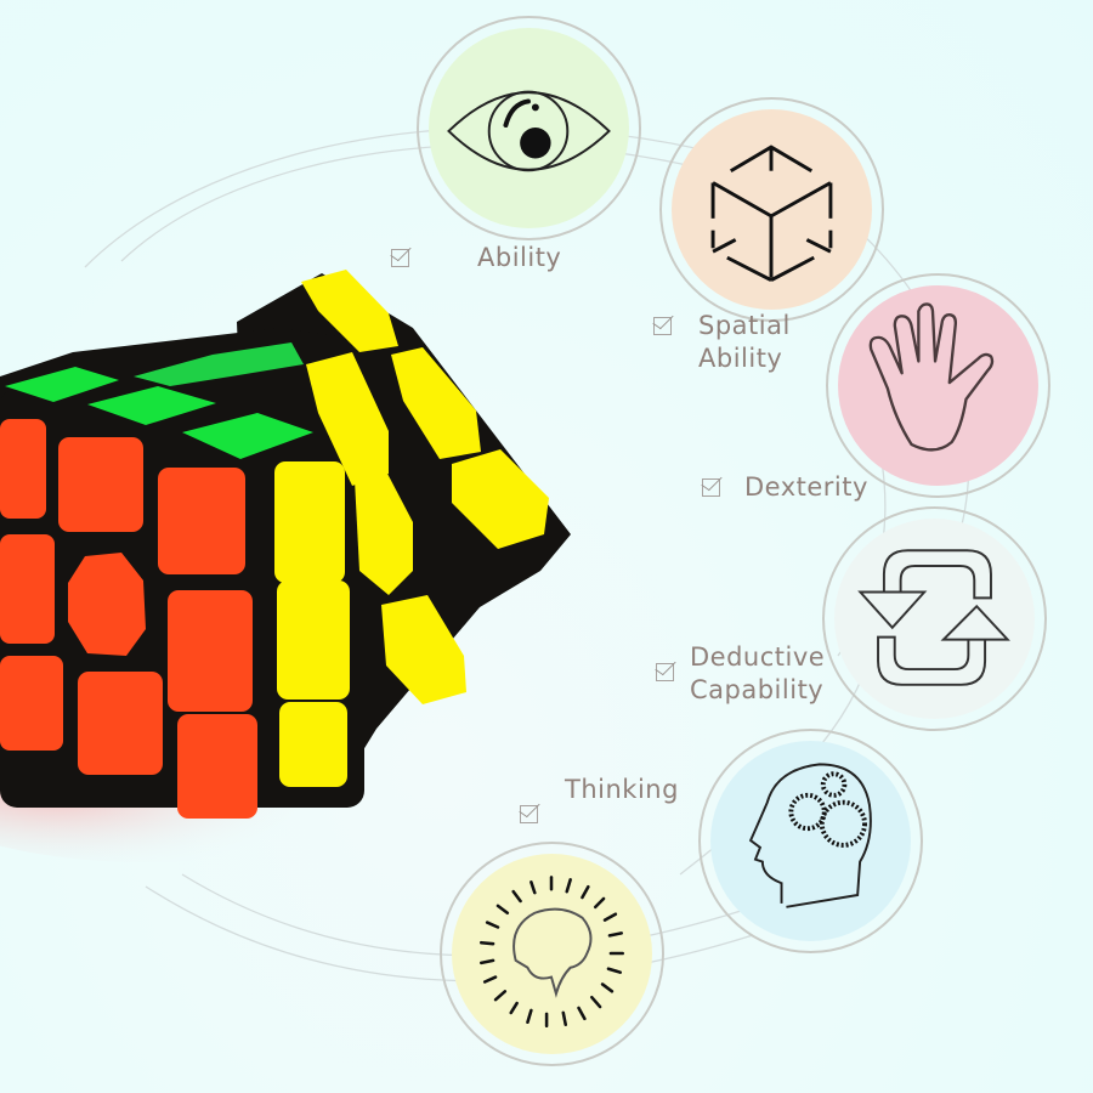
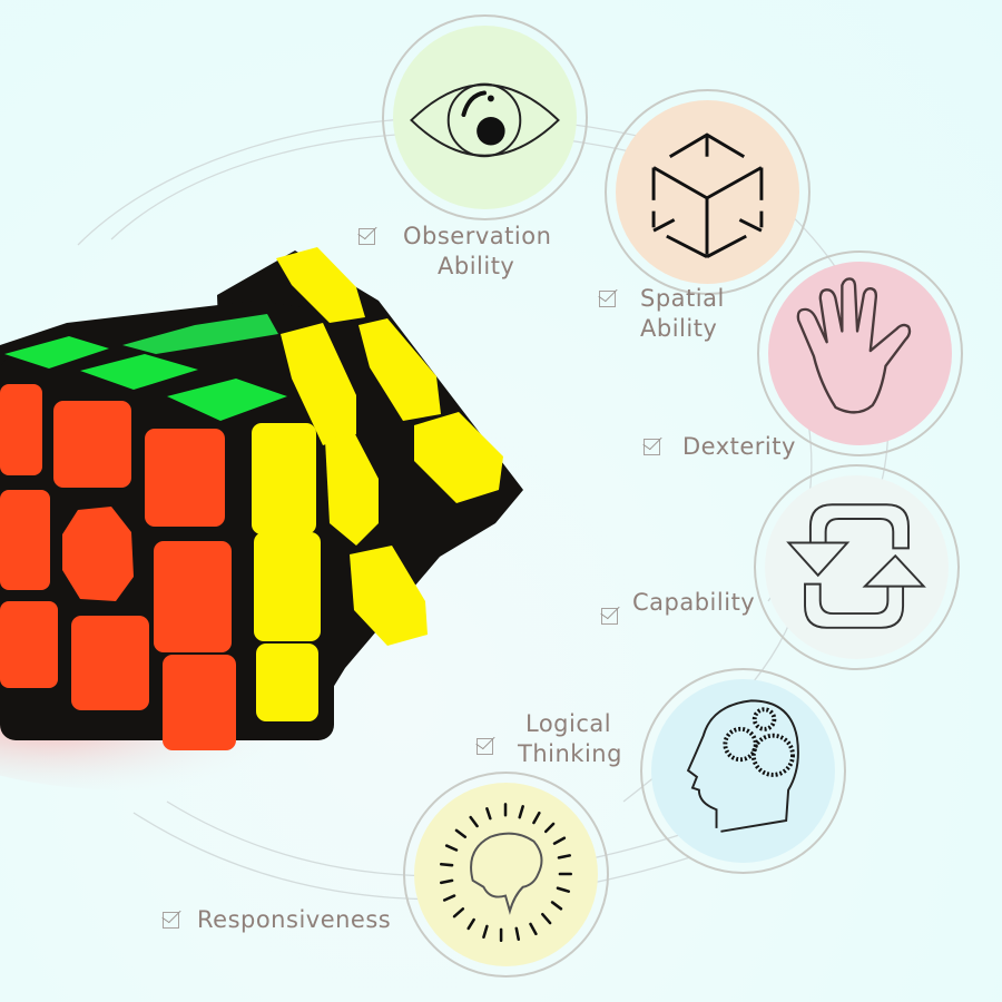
+ Observation
  Ability
  Spatial
  Ability
  Dexterity
- Deductive
  Capability
+ Logical
  Thinking
+ Responsiveness
